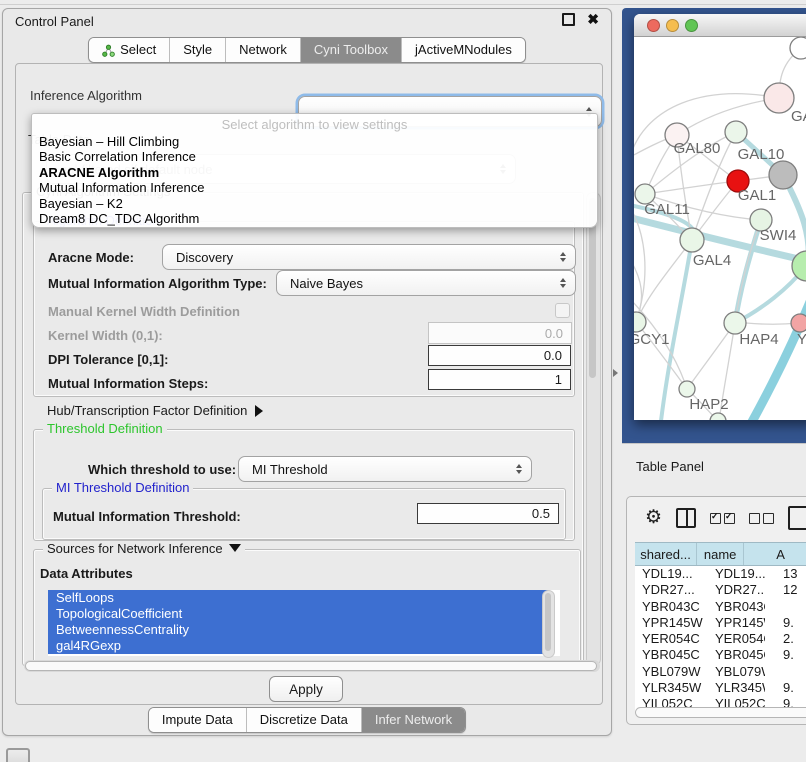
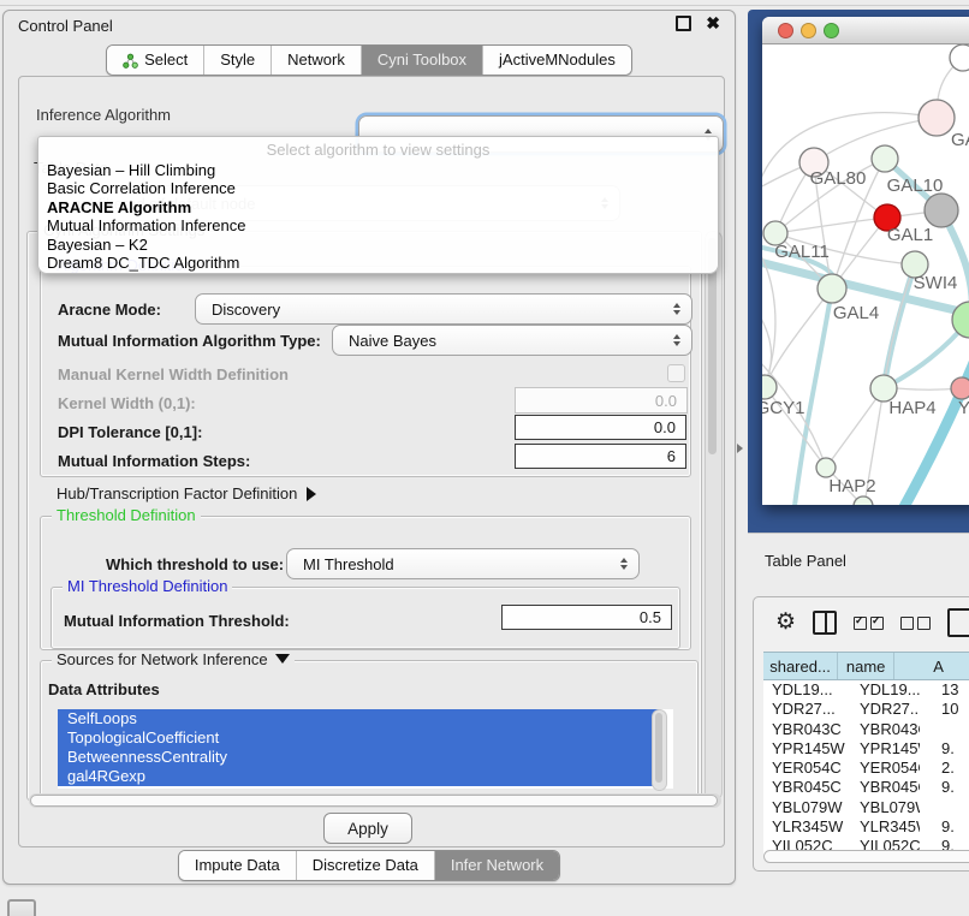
  Control Panel
  ✖
  Select
  Style
  Network
  Cyni Toolbox
  jActiveMNodules
  Inference Algorithm
  Select algorithm to view settings
  Bayesian – Hill Climbing
  Basic Correlation Inference
  ARACNE Algorithm
  Mutual Information Inference
  Bayesian – K2
  Dream8 DC_TDC Algorithm
  Aracne Mode:
  Discovery
  Mutual Information Algorithm Type:
  Naive Bayes
  Manual Kernel Width Definition
  Kernel Width (0,1):
  0.0
  DPI Tolerance [0,1]:
  0.0
  Mutual Information Steps:
- 1
+ 6
  Hub/Transcription Factor Definition
  Threshold Definition
  Which threshold to use:
  MI Threshold
  MI Threshold Definition
  Mutual Information Threshold:
  0.5
  Sources for Network Inference
  Data Attributes
  SelfLoops
  TopologicalCoefficient
  BetweennessCentrality
  gal4RGexp
  Apply
  Impute Data
  Discretize Data
  Infer Network
  GAL80
  GAL10
  GAL11
  GAL1
  SWI4
  GAL4
  GCY1
  HAP4
  Y
  HAP2
  Table Panel
  ⚙
  shared...
  name
  A
  YDL19...
  YDL19...
  13
  YDR27...
  YDR27..
- 12
+ 10
  YBR043C
  YBR043
  YPR145W
  YPR145
  9.
  YER054C
  YER054
  2.
  YBR045C
  YBR045
  9.
  YBL079W
  YBL079
  YLR345W
  YLR345
  9.
  YIL052C
  YIL052C
  9.
